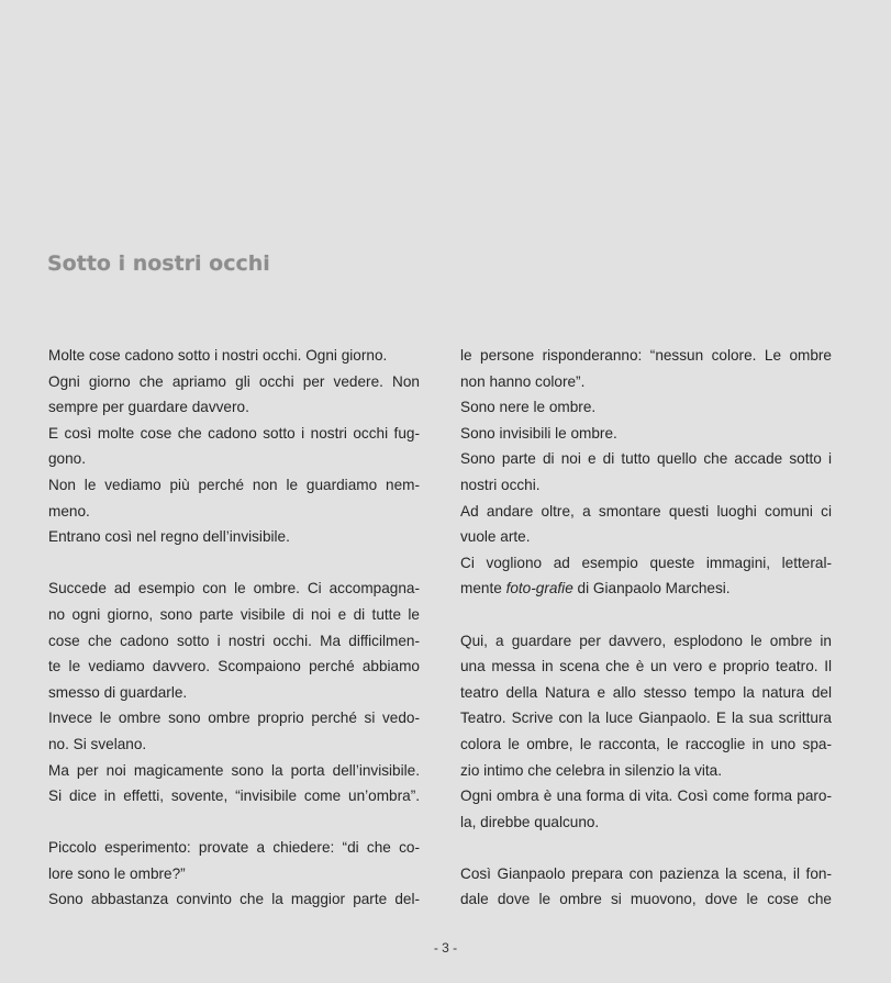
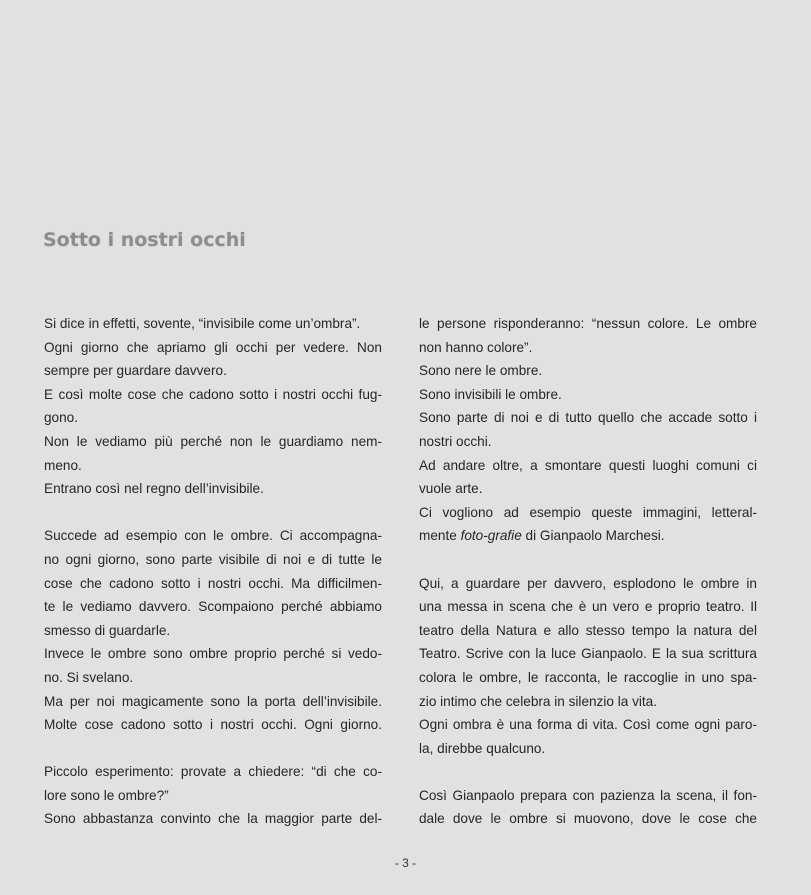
  Sotto i nostri occhi
- Molte cose cadono sotto i nostri occhi. Ogni giorno.
+ Si dice in effetti, sovente, “invisibile come un’ombra”.
  Ogni giorno che apriamo gli occhi per vedere. Non
  sempre per guardare davvero.
  E così molte cose che cadono sotto i nostri occhi fug-
  gono.
  Non le vediamo più perché non le guardiamo nem-
  meno.
  Entrano così nel regno dell’invisibile.
  Succede ad esempio con le ombre. Ci accompagna-
  no ogni giorno, sono parte visibile di noi e di tutte le
  cose che cadono sotto i nostri occhi. Ma difficilmen-
  te le vediamo davvero. Scompaiono perché abbiamo
  smesso di guardarle.
  Invece le ombre sono ombre proprio perché si vedo-
  no. Si svelano.
  Ma per noi magicamente sono la porta dell’invisibile.
- Si dice in effetti, sovente, “invisibile come un’ombra”.
+ Molte cose cadono sotto i nostri occhi. Ogni giorno.
  Piccolo esperimento: provate a chiedere: “di che co-
  lore sono le ombre?”
  Sono abbastanza convinto che la maggior parte del-
  le persone risponderanno: “nessun colore. Le ombre
  non hanno colore”.
  Sono nere le ombre.
  Sono invisibili le ombre.
  Sono parte di noi e di tutto quello che accade sotto i
  nostri occhi.
  Ad andare oltre, a smontare questi luoghi comuni ci
  vuole arte.
  Ci vogliono ad esempio queste immagini, letteral-
  mente foto-grafie di Gianpaolo Marchesi.
  Qui, a guardare per davvero, esplodono le ombre in
  una messa in scena che è un vero e proprio teatro. Il
  teatro della Natura e allo stesso tempo la natura del
  Teatro. Scrive con la luce Gianpaolo. E la sua scrittura
  colora le ombre, le racconta, le raccoglie in uno spa-
  zio intimo che celebra in silenzio la vita.
- Ogni ombra è una forma di vita. Così come forma paro-
+ Ogni ombra è una forma di vita. Così come ogni paro-
  la, direbbe qualcuno.
  Così Gianpaolo prepara con pazienza la scena, il fon-
  dale dove le ombre si muovono, dove le cose che
  - 3 -
